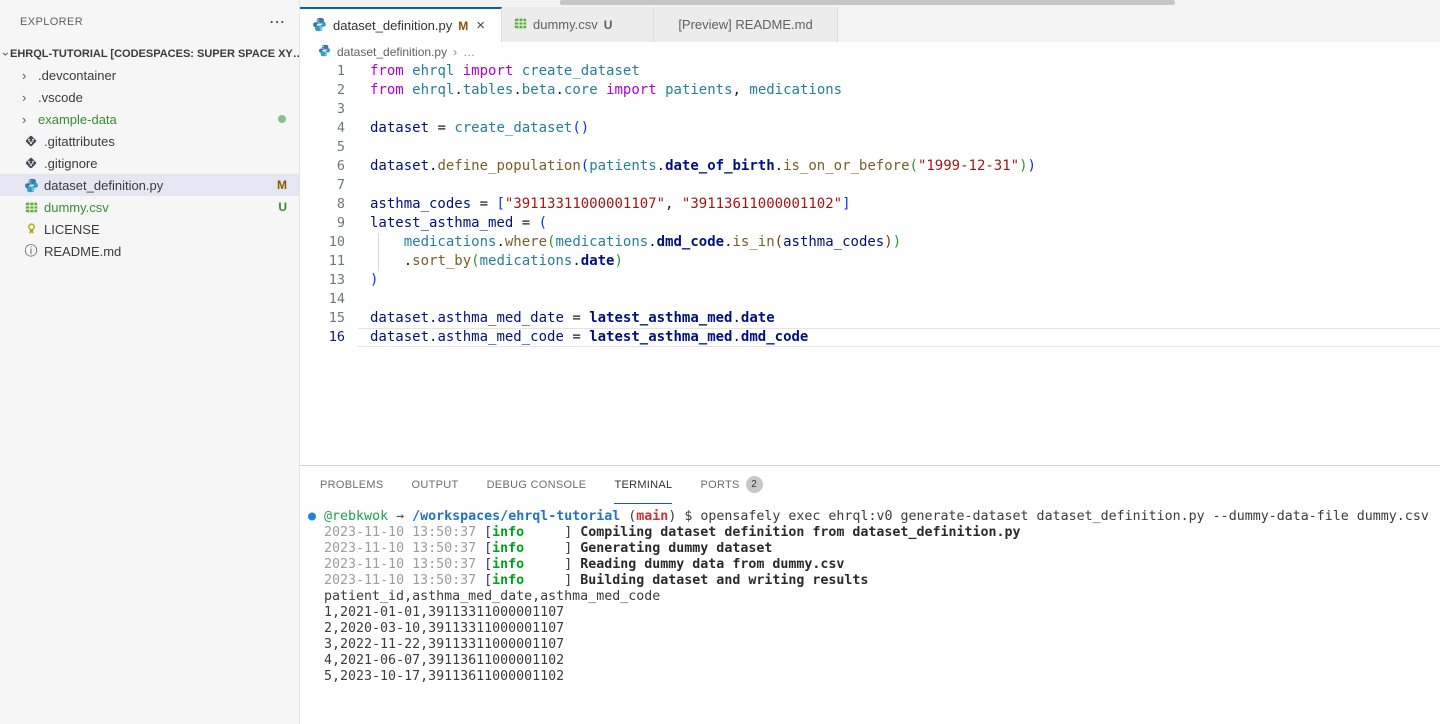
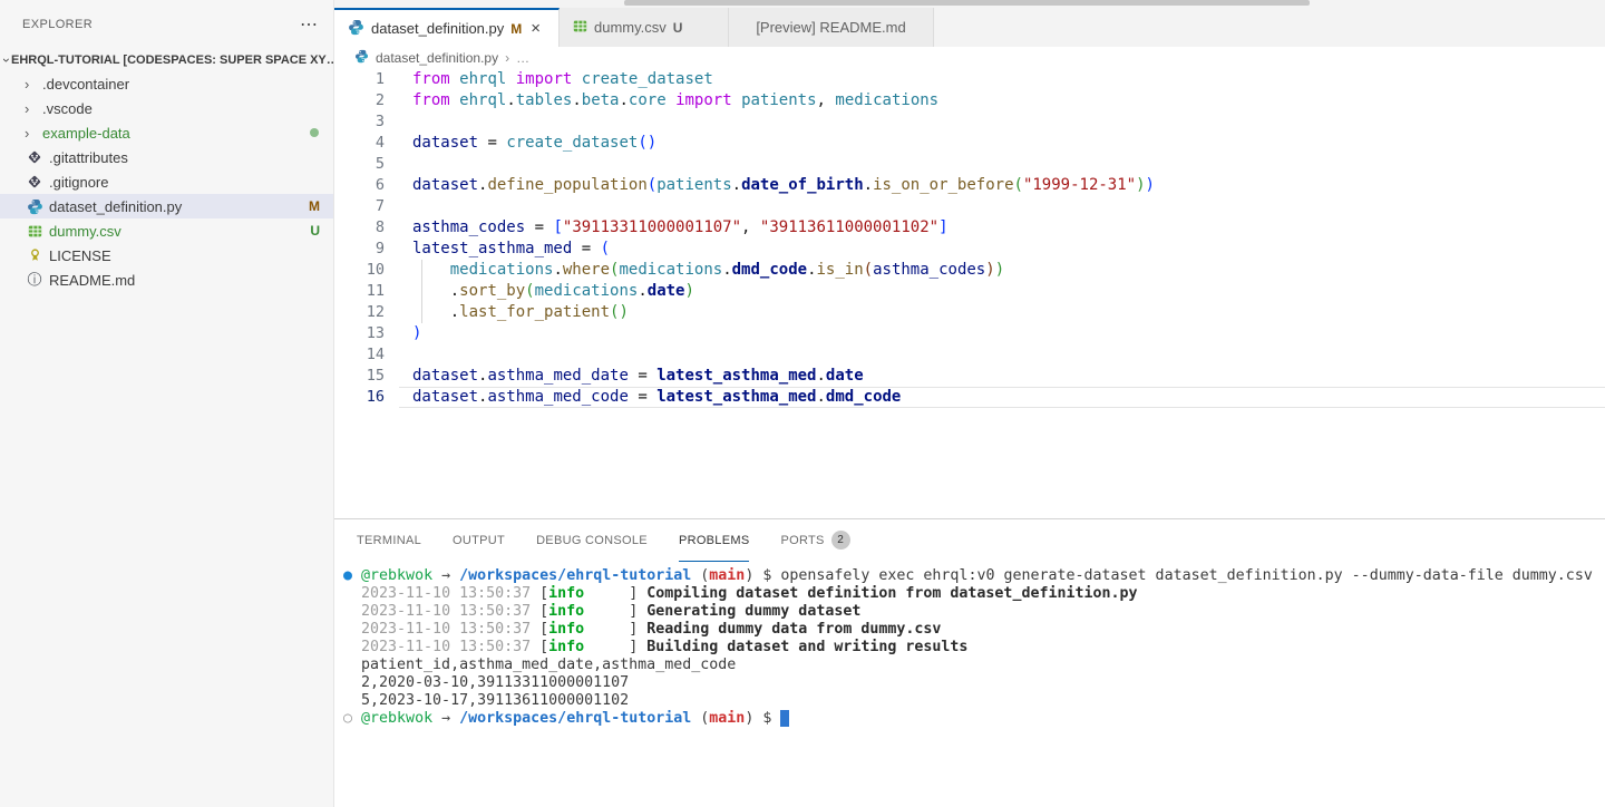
  EXPLORER
  ⋯
  EHRQL-TUTORIAL [CODESPACES: SUPER SPACE XY…
  ›
  .devcontainer
  ›
  .vscode
  ›
  example-data
  .gitattributes
  .gitignore
  dataset_definition.py
  M
  dummy.csv
  U
  LICENSE
  ⓘ
  README.md
  dataset_definition.py
  M
  ×
  dummy.csv
  U
  [Preview] README.md
  dataset_definition.py
  ›
  …
  1
  from ehrql import create_dataset
  2
  from ehrql.tables.beta.core import patients, medications
  3
  4
  dataset = create_dataset()
  5
  6
  dataset.define_population(patients.date_of_birth.is_on_or_before("1999-12-31"))
  7
  8
  asthma_codes = ["39113311000001107", "39113611000001102"]
  9
  latest_asthma_med = (
  10
  medications.where(medications.dmd_code.is_in(asthma_codes))
  11
  .sort_by(medications.date)
+ 12
+ .last_for_patient()
  13
  )
  14
  15
  dataset.asthma_med_date = latest_asthma_med.date
  16
  dataset.asthma_med_code = latest_asthma_med.dmd_code
- PROBLEMS
+ TERMINAL
  OUTPUT
  DEBUG CONSOLE
- TERMINAL
+ PROBLEMS
  PORTS
  2
  ● @rebkwok → /workspaces/ehrql-tutorial (main) $ opensafely exec ehrql:v0 generate-dataset dataset_definition.py --dummy-data-file dummy.csv
  2023-11-10 13:50:37 [info ] Compiling dataset definition from dataset_definition.py
  2023-11-10 13:50:37 [info ] Generating dummy dataset
  2023-11-10 13:50:37 [info ] Reading dummy data from dummy.csv
  2023-11-10 13:50:37 [info ] Building dataset and writing results
  patient_id,asthma_med_date,asthma_med_code
- 1,2021-01-01,39113311000001107
  2,2020-03-10,39113311000001107
- 3,2022-11-22,39113311000001107
- 4,2021-06-07,39113611000001102
  5,2023-10-17,39113611000001102
+ ○ @rebkwok → /workspaces/ehrql-tutorial (main) $
